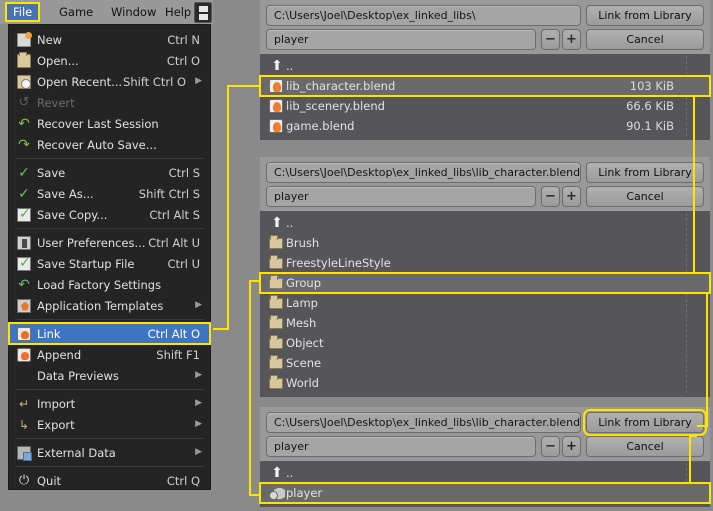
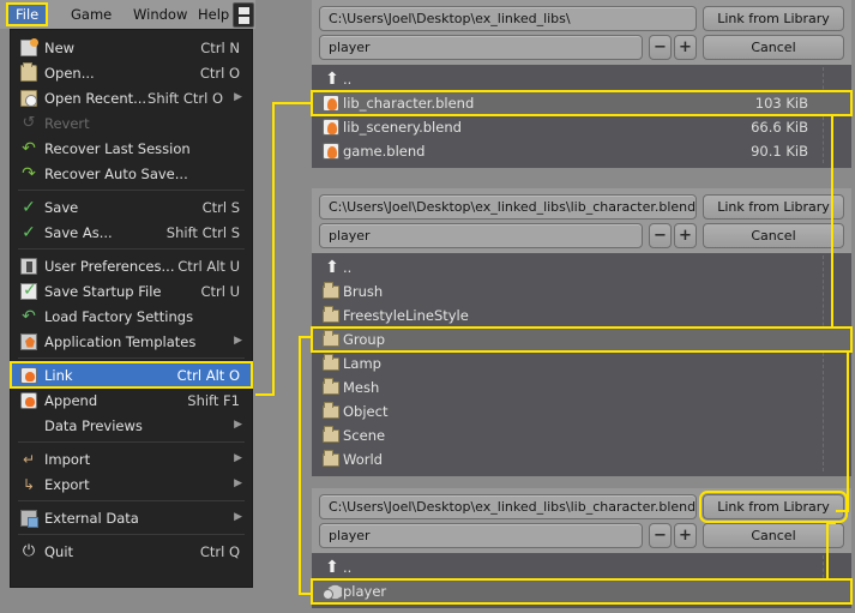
  File
  Game
  Window
  Help
  New
  Ctrl N
  Open...
  Ctrl O
  Open Recent...
  Shift Ctrl O
  ▶
  ↺
  Revert
  ↶
  Recover Last Session
  ↷
  Recover Auto Save...
  ✓
  Save
  Ctrl S
  ✓
  Save As...
  Shift Ctrl S
- Save Copy...
- Ctrl Alt S
  User Preferences...
  Ctrl Alt U
  Save Startup File
  Ctrl U
  ↶
  Load Factory Settings
  Application Templates
  ▶
  Link
  Ctrl Alt O
  Append
  Shift F1
  Data Previews
  ▶
  ↵
  Import
  ▶
  ↳
  Export
  ▶
  External Data
  ▶
  ⏻
  Quit
  Ctrl Q
  C:\Users\Joel\Desktop\ex_linked_libs\
  Link from Library
  player
  −
  +
  Cancel
  ⬆
  ..
  lib_character.blend
  103 KiB
  lib_scenery.blend
  66.6 KiB
  game.blend
  90.1 KiB
  C:\Users\Joel\Desktop\ex_linked_libs\lib_character.blend
  Link from Library
  player
  −
  +
  Cancel
  ⬆
  ..
  Brush
  FreestyleLineStyle
  Group
  Lamp
  Mesh
  Object
  Scene
  World
  C:\Users\Joel\Desktop\ex_linked_libs\lib_character.blend
  Link from Library
  player
  −
  +
  Cancel
  ⬆
  ..
  player
